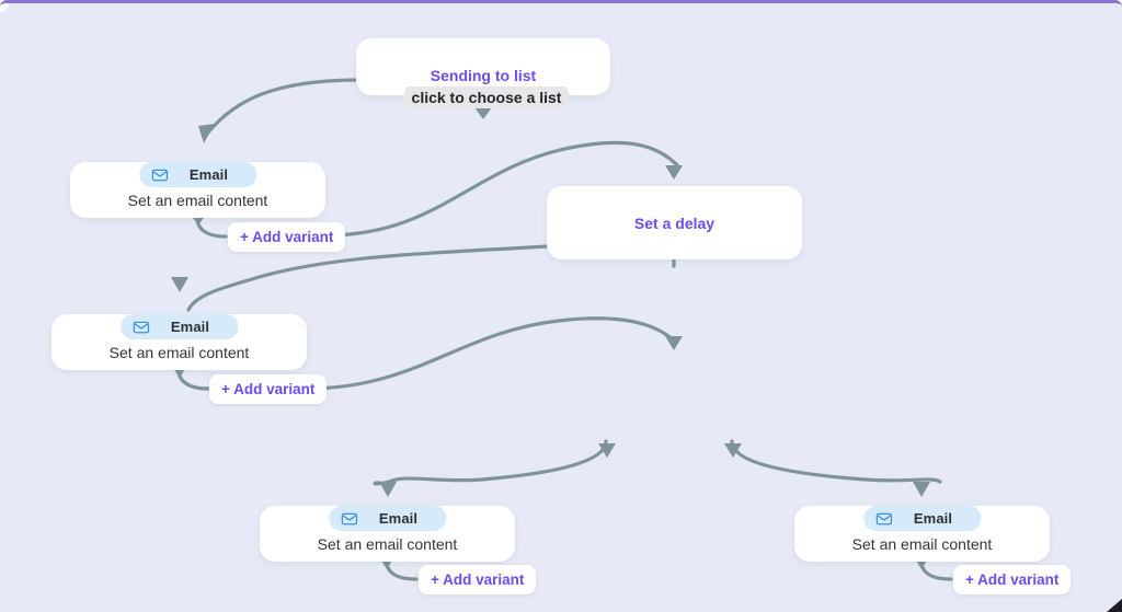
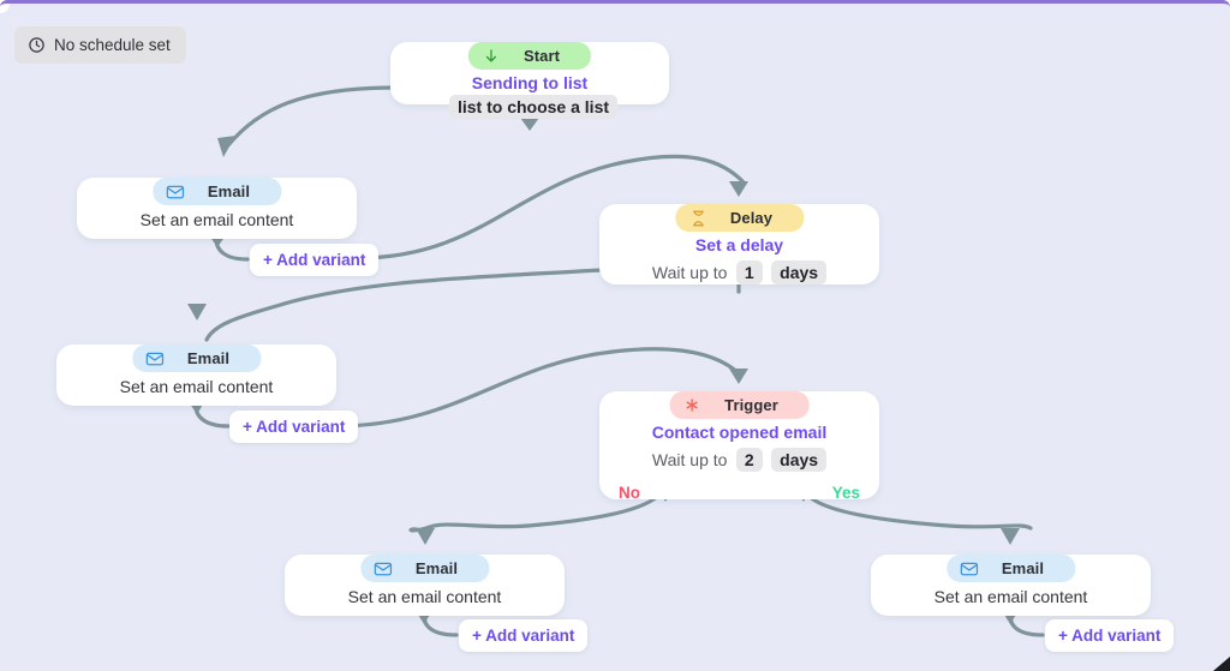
+ No schedule set
+ Start
- Sending to list click to choose a list
+ Sending to list list to choose a list
  Email
  Set an email content
  + Add variant
+ Delay
  Set a delay
+ Wait up to 1 days
  Email
  Set an email content
  + Add variant
+ Trigger
+ Contact opened email
+ Wait up to 2 days
+ No
+ Yes
  Email
  Set an email content
  + Add variant
  Email
  Set an email content
  + Add variant
